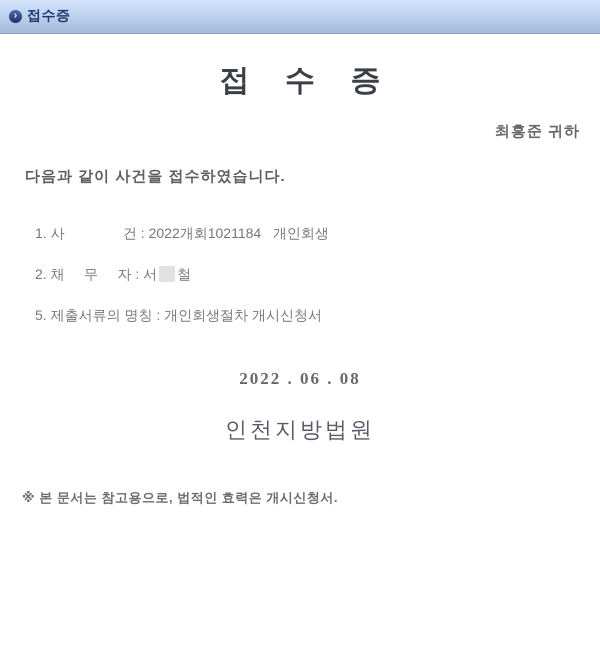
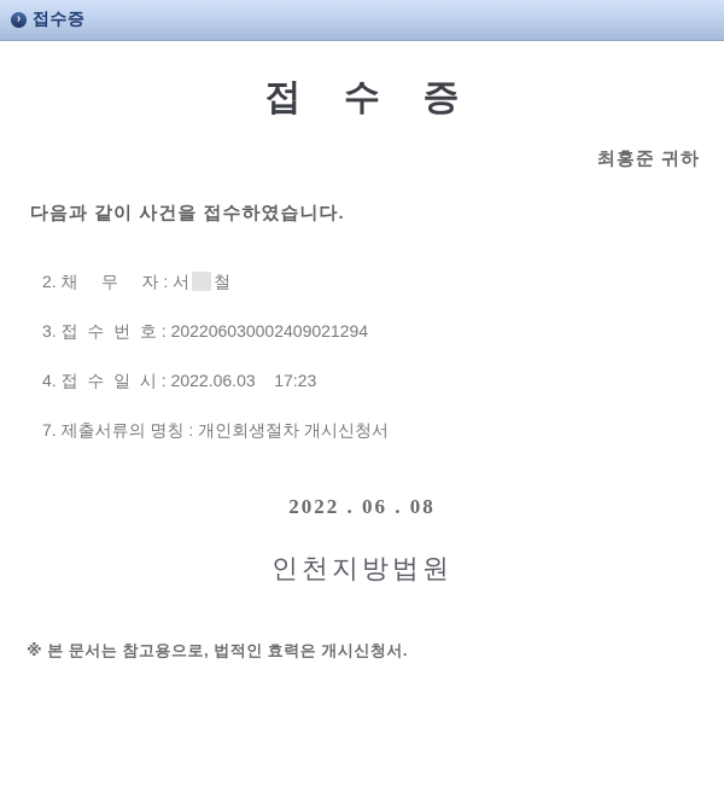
  ›
  접수증
  접 수 증
  최홍준 귀하
  다음과 같이 사건을 접수하였습니다.
- 1. 사 건 : 2022개회1021184 개인회생
  2. 채 무 자 : 서 철
+ 3. 접 수 번 호 : 202206030002409021294
+ 4. 접 수 일 시 : 2022.06.03 17:23
- 5. 제출서류의 명칭 : 개인회생절차 개시신청서
+ 7. 제출서류의 명칭 : 개인회생절차 개시신청서
  2022 . 06 . 08
  인천지방법원
  ※ 본 문서는 참고용으로, 법적인 효력은 개시신청서.
